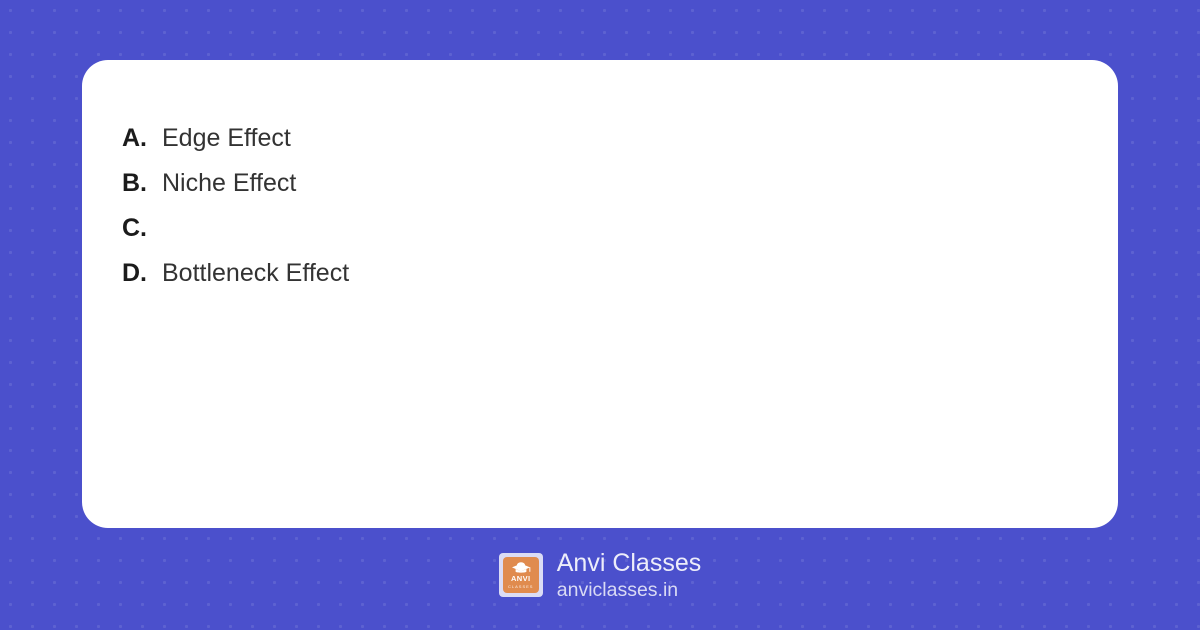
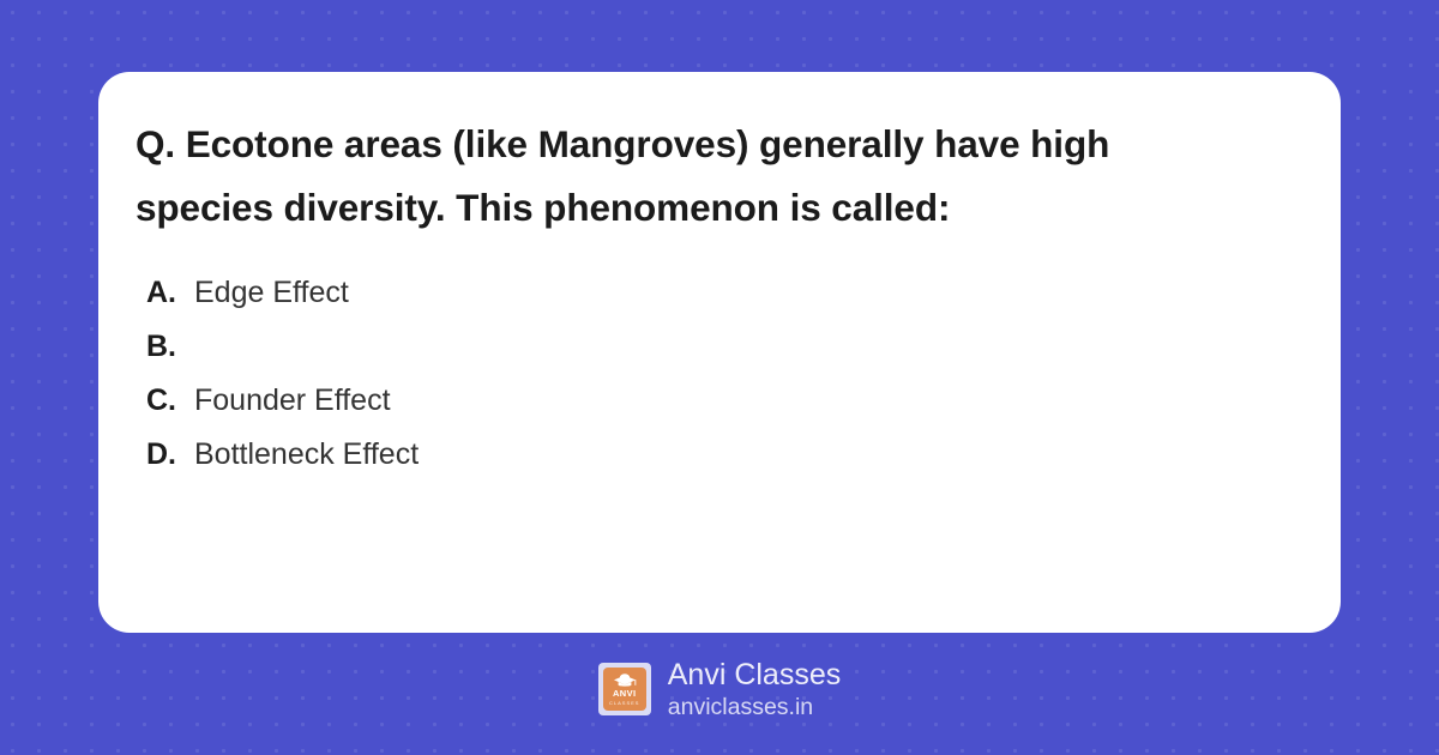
+ Q. Ecotone areas (like Mangroves) generally have high species diversity. This phenomenon is called:
  A.
  Edge Effect
  B.
- Niche Effect
  C.
+ Founder Effect
  D.
  Bottleneck Effect
  ANVI
  Anvi Classes
  anviclasses.in
